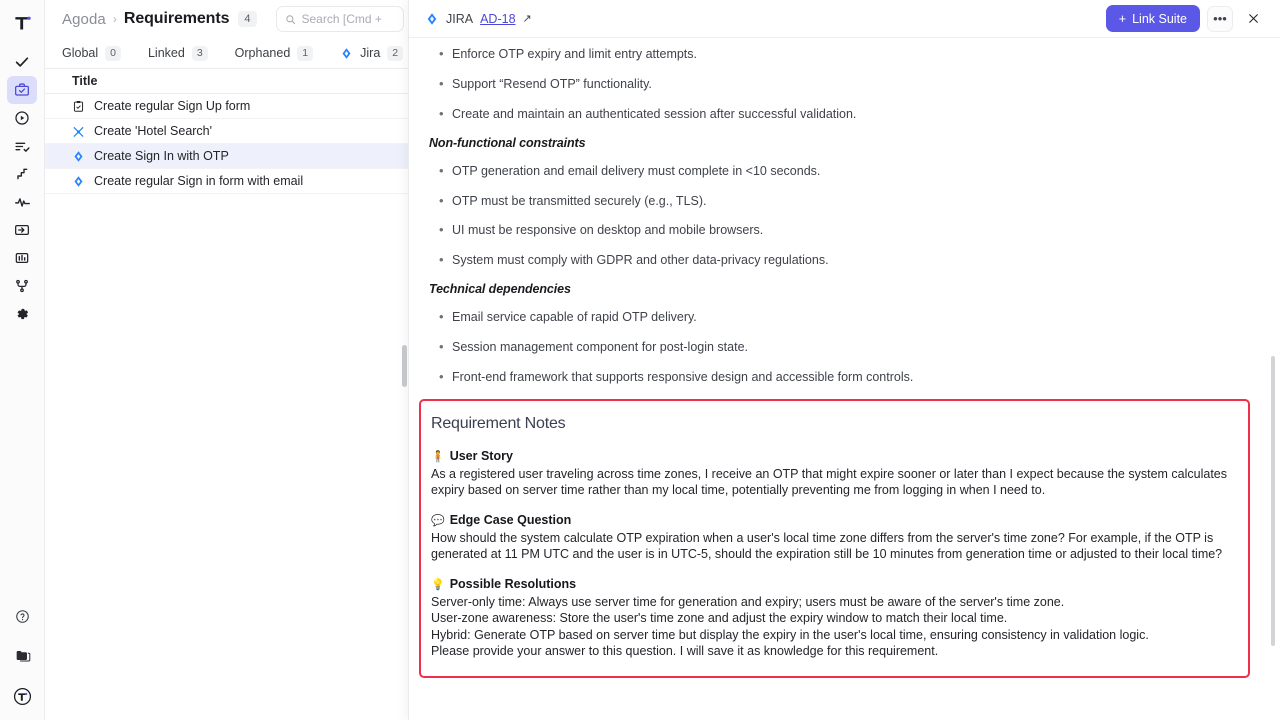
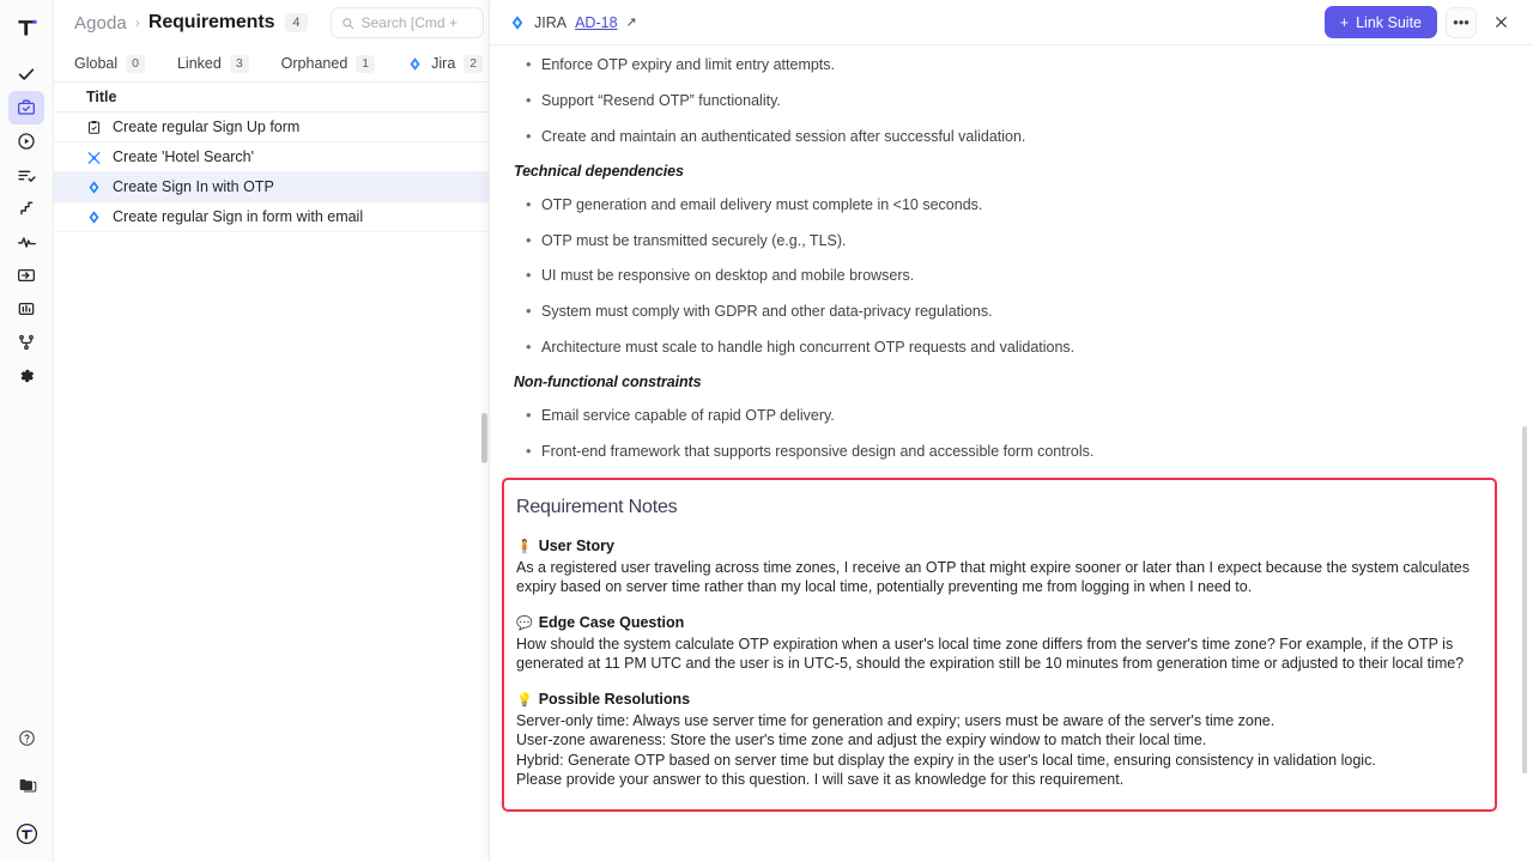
  Agoda
  ›
  Requirements
  4
  Search [Cmd +
  Global
  0
  Linked
  3
  Orphaned
  1
  Jira
  2
  Title
  Create regular Sign Up form
  Create 'Hotel Search'
  Create Sign In with OTP
  Create regular Sign in form with email
  JIRA
  AD-18
  ↗
  +
  Link Suite
  •••
  Enforce OTP expiry and limit entry attempts.
  Support “Resend OTP” functionality.
  Create and maintain an authenticated session after successful validation.
- Non-functional constraints
+ Technical dependencies
  OTP generation and email delivery must complete in <10 seconds.
  OTP must be transmitted securely (e.g., TLS).
  UI must be responsive on desktop and mobile browsers.
  System must comply with GDPR and other data-privacy regulations.
+ Architecture must scale to handle high concurrent OTP requests and validations.
- Technical dependencies
+ Non-functional constraints
  Email service capable of rapid OTP delivery.
- Session management component for post-login state.
  Front-end framework that supports responsive design and accessible form controls.
  Requirement Notes
  🧍
  User Story
  As a registered user traveling across time zones, I receive an OTP that might expire sooner or later than I expect because the system calculates expiry based on server time rather than my local time, potentially preventing me from logging in when I need to.
  💬
  Edge Case Question
  How should the system calculate OTP expiration when a user's local time zone differs from the server's time zone? For example, if the OTP is generated at 11 PM UTC and the user is in UTC-5, should the expiration still be 10 minutes from generation time or adjusted to their local time?
  💡
  Possible Resolutions
  Server-only time: Always use server time for generation and expiry; users must be aware of the server's time zone.
  User-zone awareness: Store the user's time zone and adjust the expiry window to match their local time.
  Hybrid: Generate OTP based on server time but display the expiry in the user's local time, ensuring consistency in validation logic.
  Please provide your answer to this question. I will save it as knowledge for this requirement.
